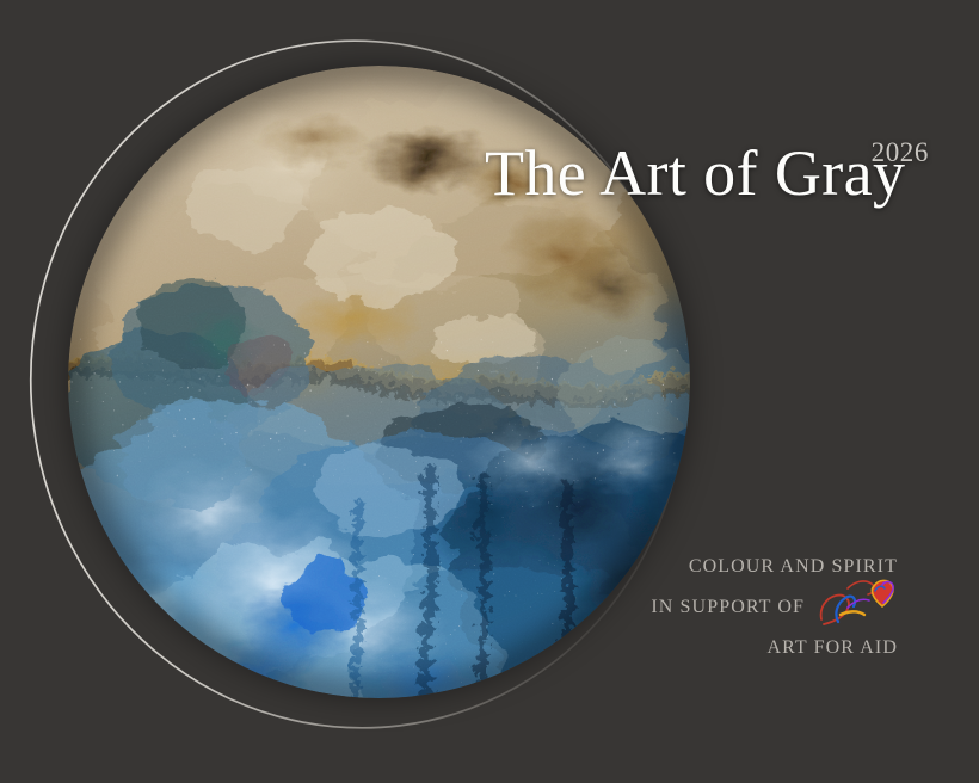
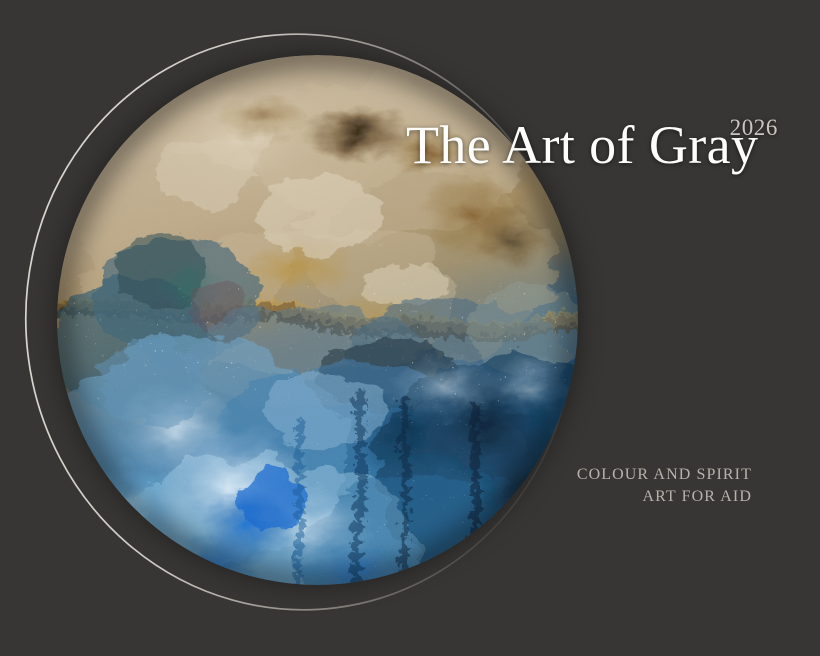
  The Art of Gray
  2026
  COLOUR AND SPIRIT
- IN SUPPORT OF
  ART FOR AID
